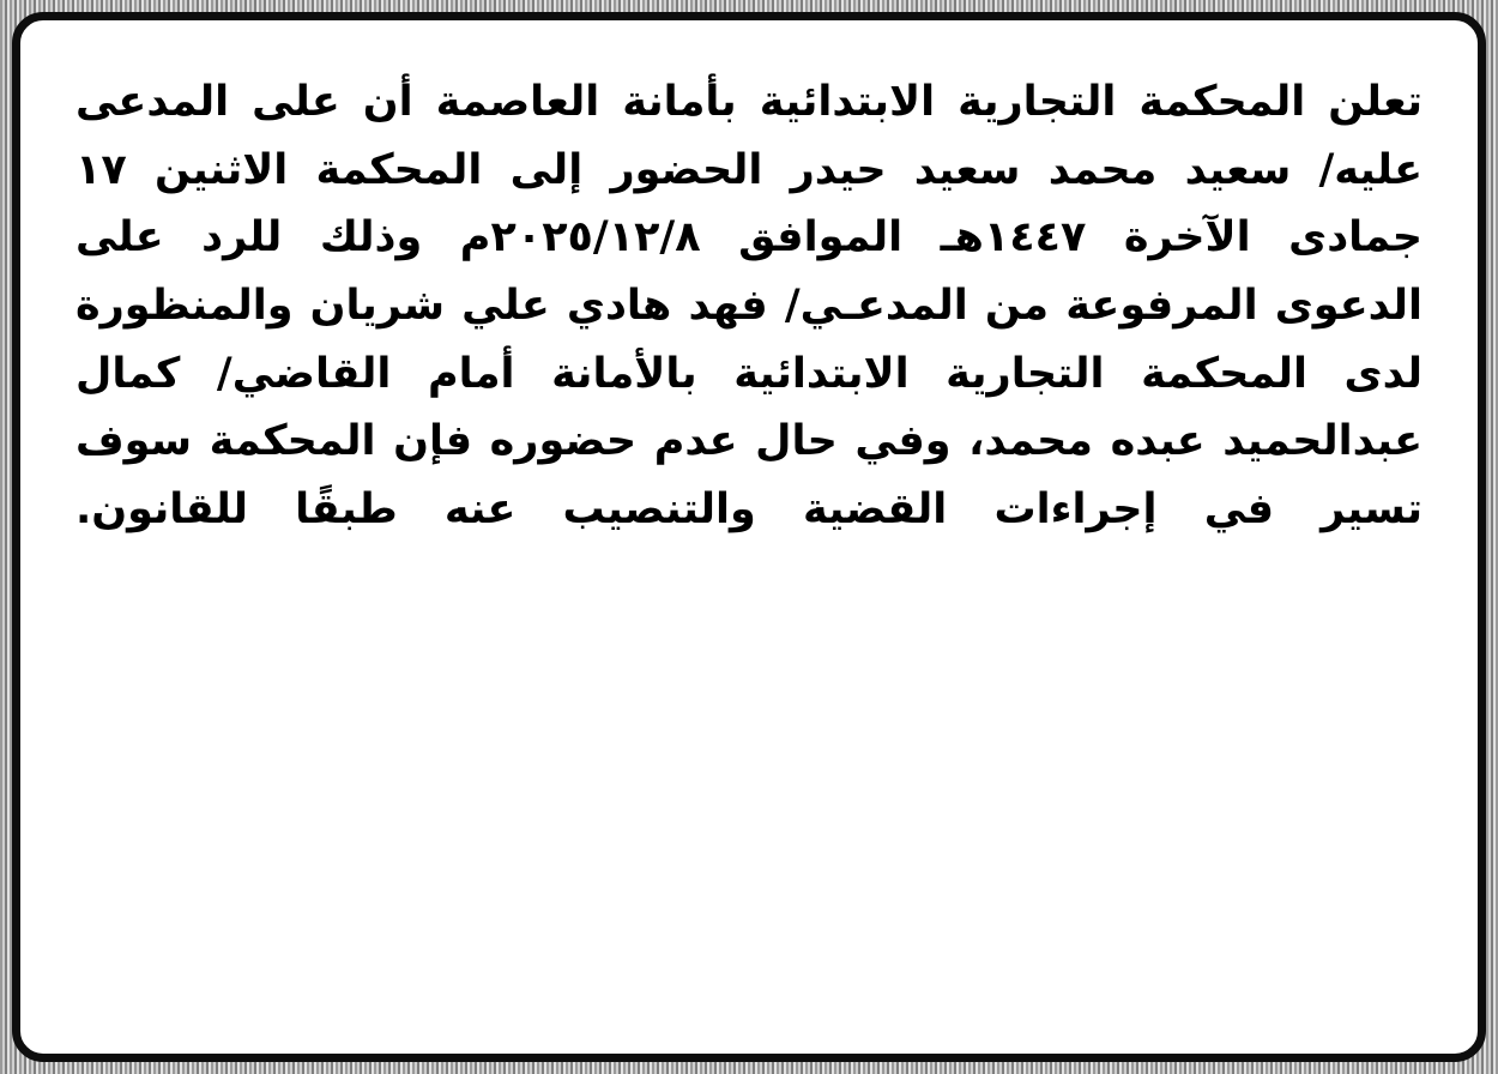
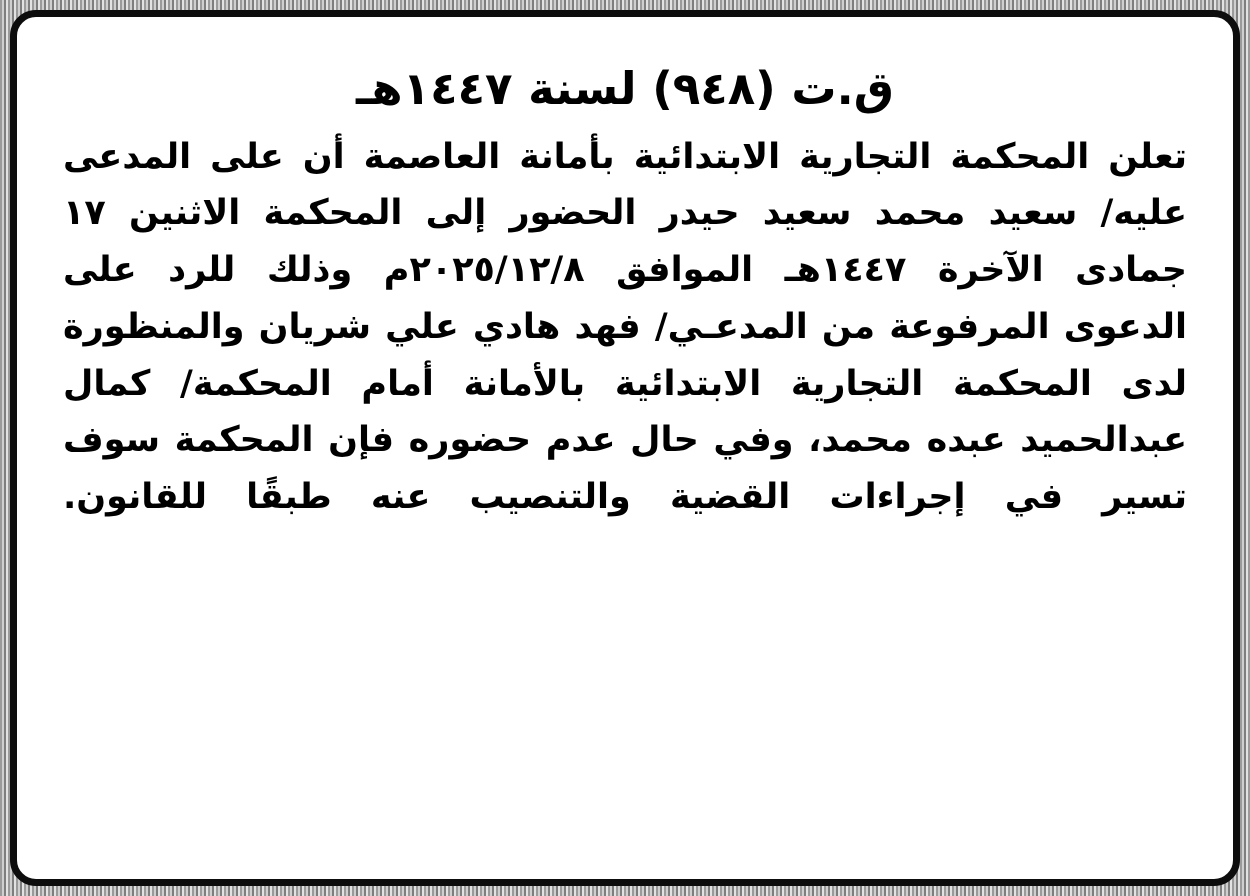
+ ق.ت (٩٤٨) لسنة ١٤٤٧هـ
- تعلن المحكمة التجارية الابتدائية بأمانة العاصمة أن على المدعى عليه/ سعيد محمد سعيد حيدر الحضور إلى المحكمة الاثنين ١٧ جمادى الآخرة ١٤٤٧هـ الموافق ٢٠٢٥/١٢/٨م وذلك للرد على الدعوى المرفوعة من المدعـي/ فهد هادي علي شريان والمنظورة لدى المحكمة التجارية الابتدائية بالأمانة أمام القاضي/ كمال عبدالحميد عبده محمد، وفي حال عدم حضوره فإن المحكمة سوف تسير في إجراءات القضية والتنصيب عنه طبقًا للقانون.
+ تعلن المحكمة التجارية الابتدائية بأمانة العاصمة أن على المدعى عليه/ سعيد محمد سعيد حيدر الحضور إلى المحكمة الاثنين ١٧ جمادى الآخرة ١٤٤٧هـ الموافق ٢٠٢٥/١٢/٨م وذلك للرد على الدعوى المرفوعة من المدعـي/ فهد هادي علي شريان والمنظورة لدى المحكمة التجارية الابتدائية بالأمانة أمام المحكمة/ كمال عبدالحميد عبده محمد، وفي حال عدم حضوره فإن المحكمة سوف تسير في إجراءات القضية والتنصيب عنه طبقًا للقانون.
